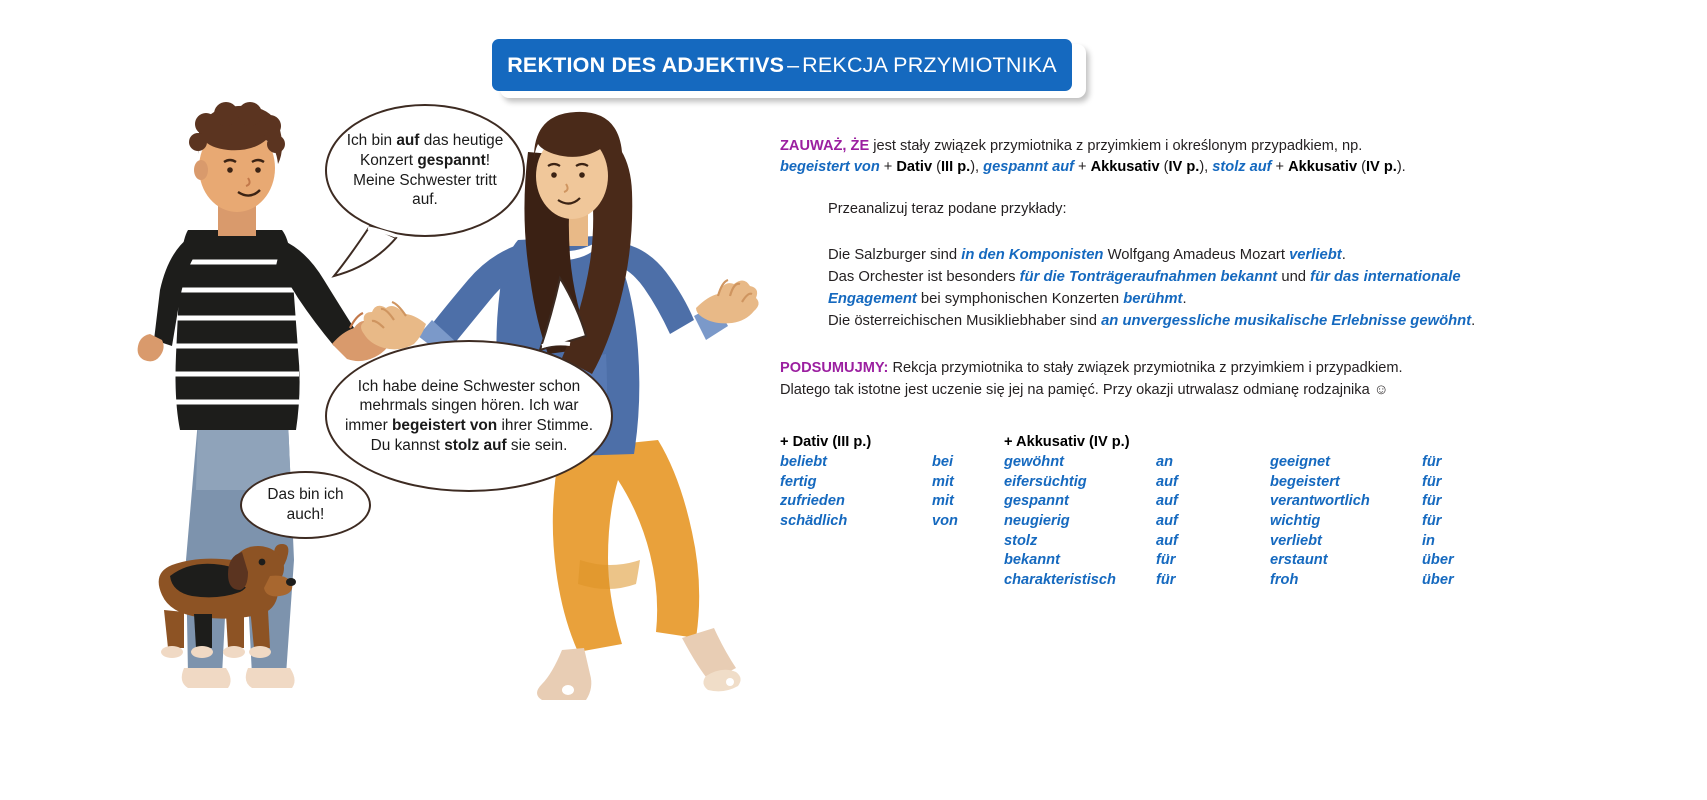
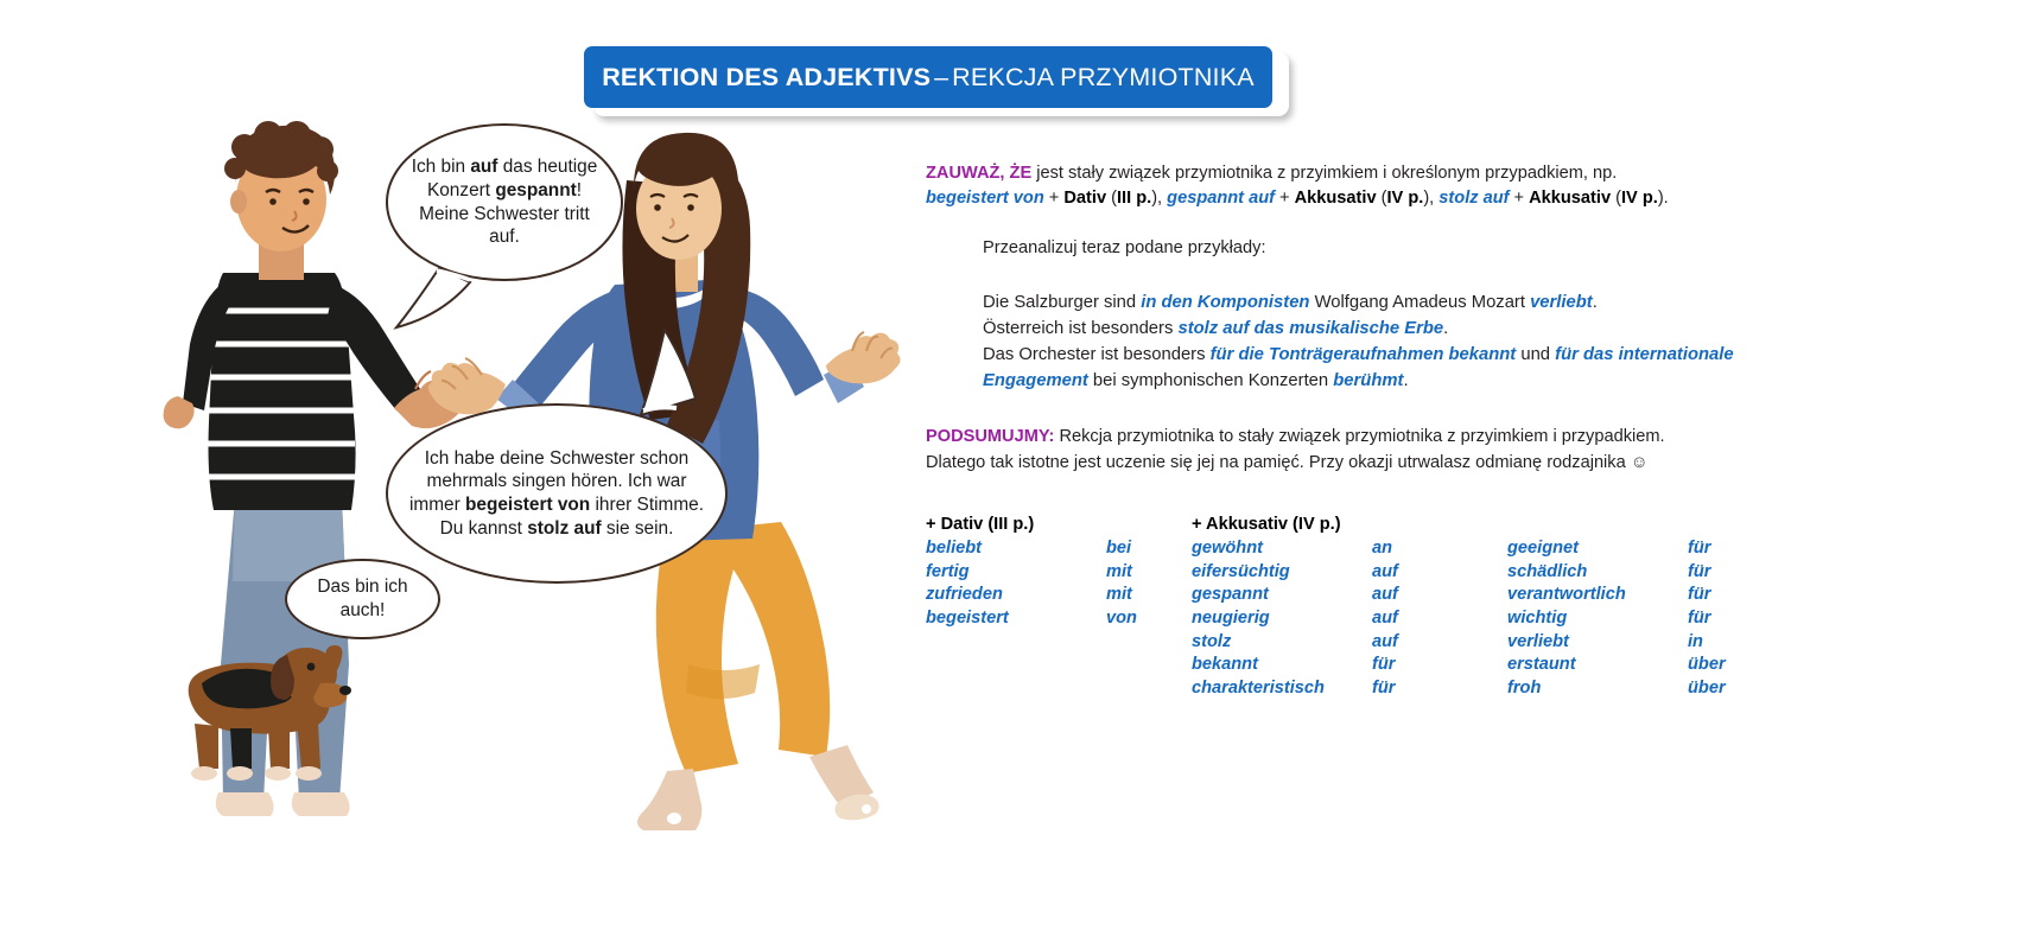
  REKTION DES ADJEKTIVS
  –
  REKCJA PRZYMIOTNIKA
  Ich bin auf das heutige Konzert gespannt! Meine Schwester tritt auf.
  Ich habe deine Schwester schon mehrmals singen hören. Ich war immer begeistert von ihrer Stimme. Du kannst stolz auf sie sein.
  Das bin ich auch!
  ZAUWAŻ, ŻE jest stały związek przymiotnika z przyimkiem i określonym przypadkiem, np.
  begeistert von + Dativ (III p.), gespannt auf + Akkusativ (IV p.), stolz auf + Akkusativ (IV p.).
  Przeanalizuj teraz podane przykłady:
  Die Salzburger sind in den Komponisten Wolfgang Amadeus Mozart verliebt.
+ Österreich ist besonders stolz auf das musikalische Erbe.
  Das Orchester ist besonders für die Tonträgeraufnahmen bekannt und für das internationale Engagement bei symphonischen Konzerten berühmt.
- Die österreichischen Musikliebhaber sind an unvergessliche musikalische Erlebnisse gewöhnt.
  PODSUMUJMY: Rekcja przymiotnika to stały związek przymiotnika z przyimkiem i przypadkiem.
  Dlatego tak istotne jest uczenie się jej na pamięć. Przy okazji utrwalasz odmianę rodzajnika ☺
  + Dativ (III p.)
  beliebt
  bei
  fertig
  mit
  zufrieden
  mit
- schädlich
+ begeistert
  von
  + Akkusativ (IV p.)
  gewöhnt
  an
  eifersüchtig
  auf
  gespannt
  auf
  neugierig
  auf
  stolz
  auf
  bekannt
  für
  charakteristisch
  für
  geeignet
  für
- begeistert
+ schädlich
  für
  verantwortlich
  für
  wichtig
  für
  verliebt
  in
  erstaunt
  über
  froh
  über
